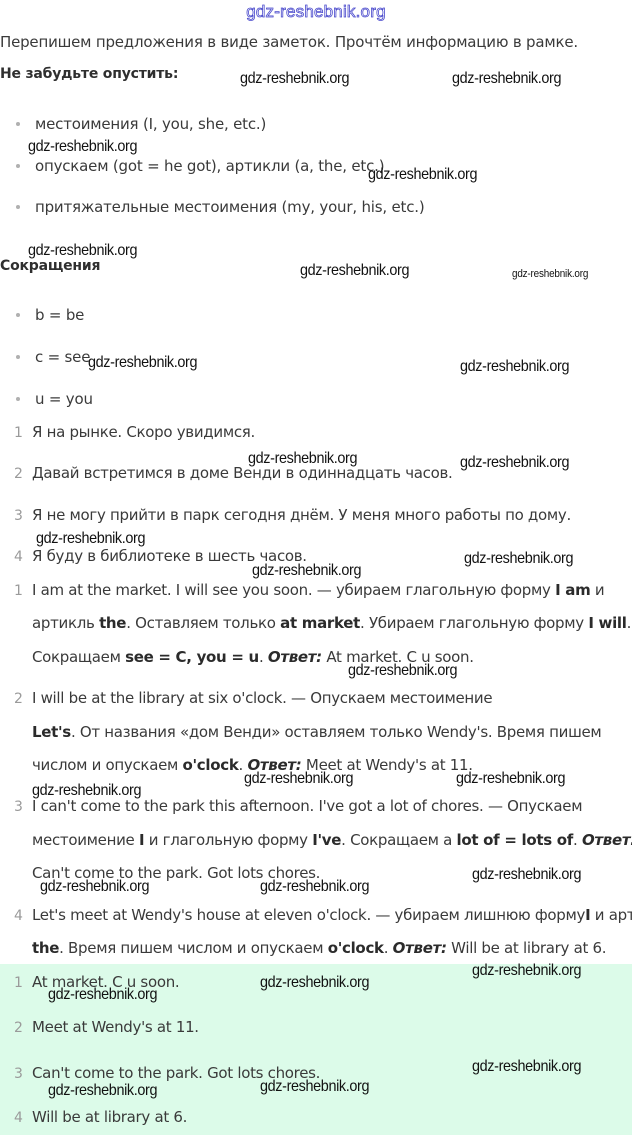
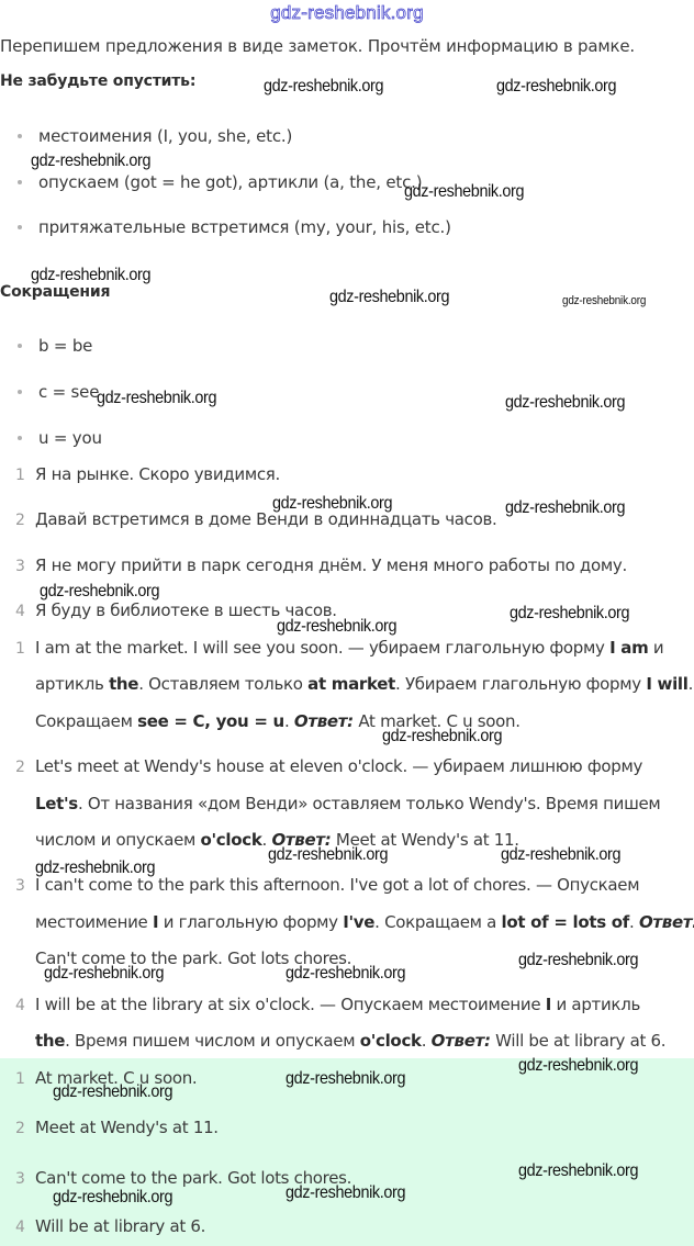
  gdz-reshebnik.org
  Перепишем предложения в виде заметок. Прочтём информацию в рамке.
  Не забудьте опустить:
  местоимения (I, you, she, etc.)
  опускаем (got = he got), артикли (a, the, etc.)
- притяжательные местоимения (my, your, his, etc.)
+ притяжательные встретимся (my, your, his, etc.)
  Сокращения
  b = be
  c = see
  u = you
  1 Я на рынке. Скоро увидимся.
  2 Давай встретимся в доме Венди в одиннадцать часов.
  3 Я не могу прийти в парк сегодня днём. У меня много работы по дому.
  4 Я буду в библиотеке в шесть часов.
  1 I am at the market. I will see you soon. — убираем глагольную форму I am и
  артикль the. Оставляем только at market. Убираем глагольную форму I will.
  Сокращаем see = C, you = u. Ответ: At market. C u soon.
- 2 I will be at the library at six o'clock. — Опускаем местоимение
+ 2 Let's meet at Wendy's house at eleven o'clock. — убираем лишнюю форму
  Let's. От названия «дом Венди» оставляем только Wendy's. Время пишем
  числом и опускаем o'clock. Ответ: Meet at Wendy's at 11.
  3 I can't come to the park this afternoon. I've got a lot of chores. — Опускаем
  местоимение I и глагольную форму I've. Сокращаем а lot of = lots of. Ответ
  Can't come to the park. Got lots chores.
- 4 Let's meet at Wendy's house at eleven o'clock. — убираем лишнюю формуI и арт
+ 4 I will be at the library at six o'clock. — Опускаем местоимение I и артикль
  the. Время пишем числом и опускаем o'clock. Ответ: Will be at library at 6.
  1 At market. C u soon.
  2 Meet at Wendy's at 11.
  3 Can't come to the park. Got lots chores.
  4 Will be at library at 6.
  gdz-reshebnik.org
  gdz-reshebnik.org
  gdz-reshebnik.org
  gdz-reshebnik.org
  gdz-reshebnik.org
  gdz-reshebnik.org
  gdz-reshebnik.org
  gdz-reshebnik.org
  gdz-reshebnik.org
  gdz-reshebnik.org
  gdz-reshebnik.org
  gdz-reshebnik.org
  gdz-reshebnik.org
  gdz-reshebnik.org
  gdz-reshebnik.org
  gdz-reshebnik.org
  gdz-reshebnik.org
  gdz-reshebnik.org
  gdz-reshebnik.org
  gdz-reshebnik.org
  gdz-reshebnik.org
  gdz-reshebnik.org
  gdz-reshebnik.org
  gdz-reshebnik.org
  gdz-reshebnik.org
  gdz-reshebnik.org
  gdz-reshebnik.org
